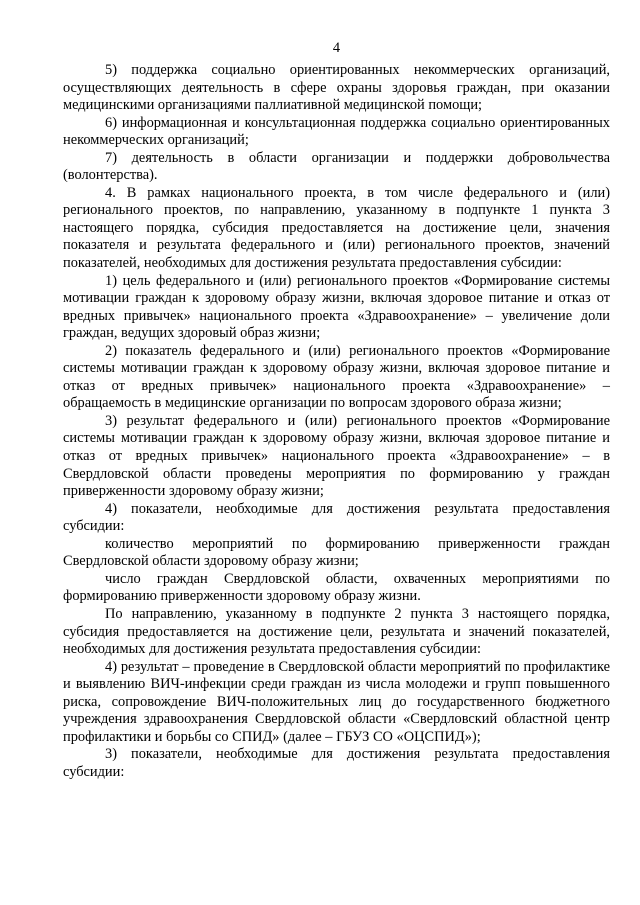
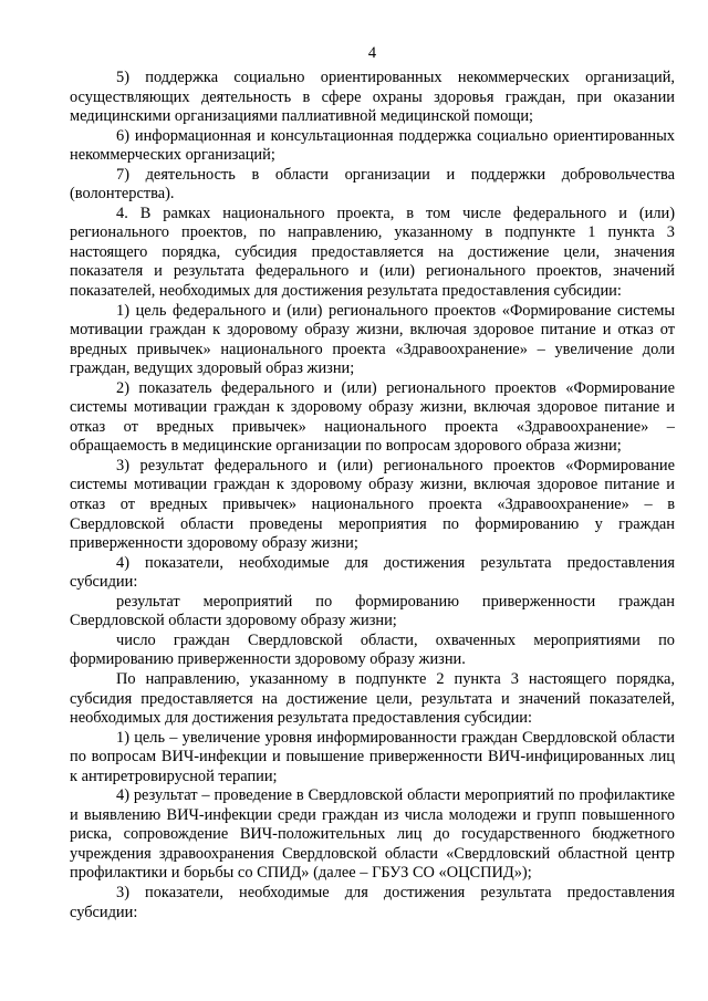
  4
  5) поддержка социально ориентированных некоммерческих организаций, осуществляющих деятельность в сфере охраны здоровья граждан, при оказании медицинскими организациями паллиативной медицинской помощи;
  6) информационная и консультационная поддержка социально ориентированных некоммерческих организаций;
  7) деятельность в области организации и поддержки добровольчества (волонтерства).
  4. В рамках национального проекта, в том числе федерального и (или) регионального проектов, по направлению, указанному в подпункте 1 пункта 3 настоящего порядка, субсидия предоставляется на достижение цели, значения показателя и результата федерального и (или) регионального проектов, значений показателей, необходимых для достижения результата предоставления субсидии:
  1) цель федерального и (или) регионального проектов «Формирование системы мотивации граждан к здоровому образу жизни, включая здоровое питание и отказ от вредных привычек» национального проекта «Здравоохранение» – увеличение доли граждан, ведущих здоровый образ жизни;
  2) показатель федерального и (или) регионального проектов «Формирование системы мотивации граждан к здоровому образу жизни, включая здоровое питание и отказ от вредных привычек» национального проекта «Здравоохранение» – обращаемость в медицинские организации по вопросам здорового образа жизни;
  3) результат федерального и (или) регионального проектов «Формирование системы мотивации граждан к здоровому образу жизни, включая здоровое питание и отказ от вредных привычек» национального проекта «Здравоохранение» – в Свердловской области проведены мероприятия по формированию у граждан приверженности здоровому образу жизни;
  4) показатели, необходимые для достижения результата предоставления субсидии:
- количество мероприятий по формированию приверженности граждан Свердловской области здоровому образу жизни;
+ результат мероприятий по формированию приверженности граждан Свердловской области здоровому образу жизни;
  число граждан Свердловской области, охваченных мероприятиями по формированию приверженности здоровому образу жизни.
  По направлению, указанному в подпункте 2 пункта 3 настоящего порядка, субсидия предоставляется на достижение цели, результата и значений показателей, необходимых для достижения результата предоставления субсидии:
+ 1) цель – увеличение уровня информированности граждан Свердловской области по вопросам ВИЧ-инфекции и повышение приверженности ВИЧ-инфицированных лиц к антиретровирусной терапии;
  4) результат – проведение в Свердловской области мероприятий по профилактике и выявлению ВИЧ-инфекции среди граждан из числа молодежи и групп повышенного риска, сопровождение ВИЧ-положительных лиц до государственного бюджетного учреждения здравоохранения Свердловской области «Свердловский областной центр профилактики и борьбы со СПИД» (далее – ГБУЗ СО «ОЦСПИД»);
  3) показатели, необходимые для достижения результата предоставления субсидии:
